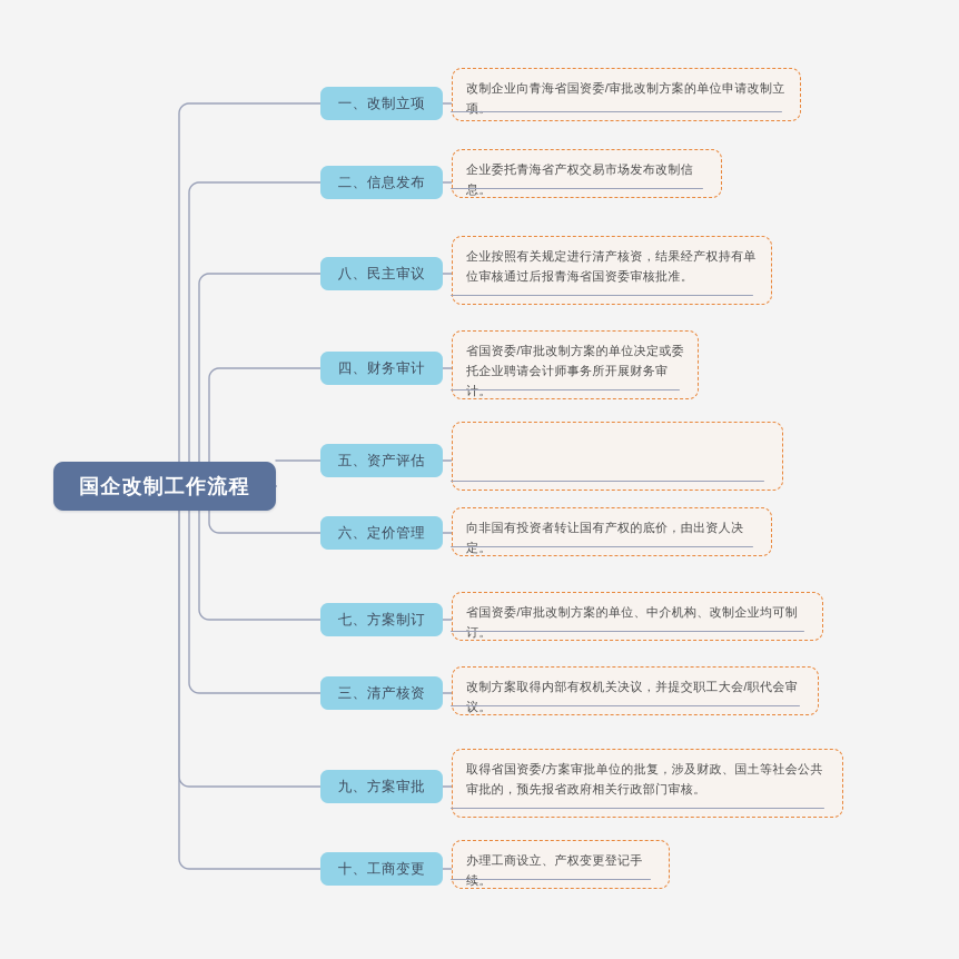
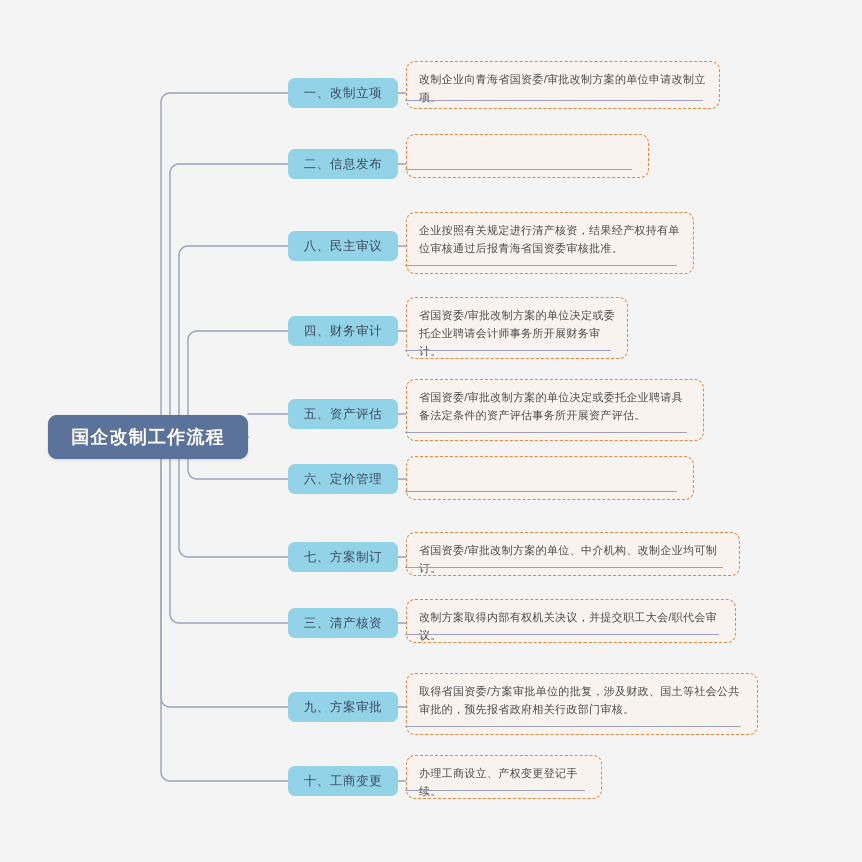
  国企改制工作流程
  一、改制立项
  改制企业向青海省国资委/审批改制方案的单位申请改制立项。
  二、信息发布
- 企业委托青海省产权交易市场发布改制信息。
  八、民主审议
  企业按照有关规定进行清产核资，结果经产权持有单位审核通过后报青海省国资委审核批准。
  四、财务审计
  省国资委/审批改制方案的单位决定或委托企业聘请会计师事务所开展财务审计。
  五、资产评估
+ 省国资委/审批改制方案的单位决定或委托企业聘请具备法定条件的资产评估事务所开展资产评估。
  六、定价管理
- 向非国有投资者转让国有产权的底价，由出资人决定。
  七、方案制订
  省国资委/审批改制方案的单位、中介机构、改制企业均可制订。
  三、清产核资
  改制方案取得内部有权机关决议，并提交职工大会/职代会审议。
  九、方案审批
  取得省国资委/方案审批单位的批复，涉及财政、国土等社会公共审批的，预先报省政府相关行政部门审核。
  十、工商变更
  办理工商设立、产权变更登记手续。
